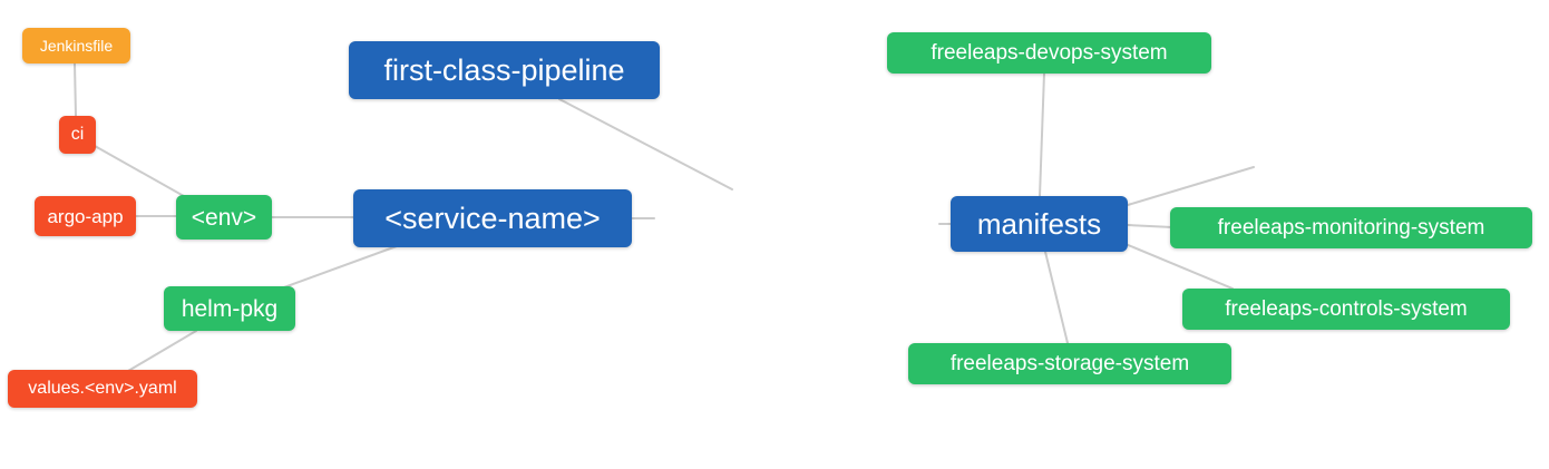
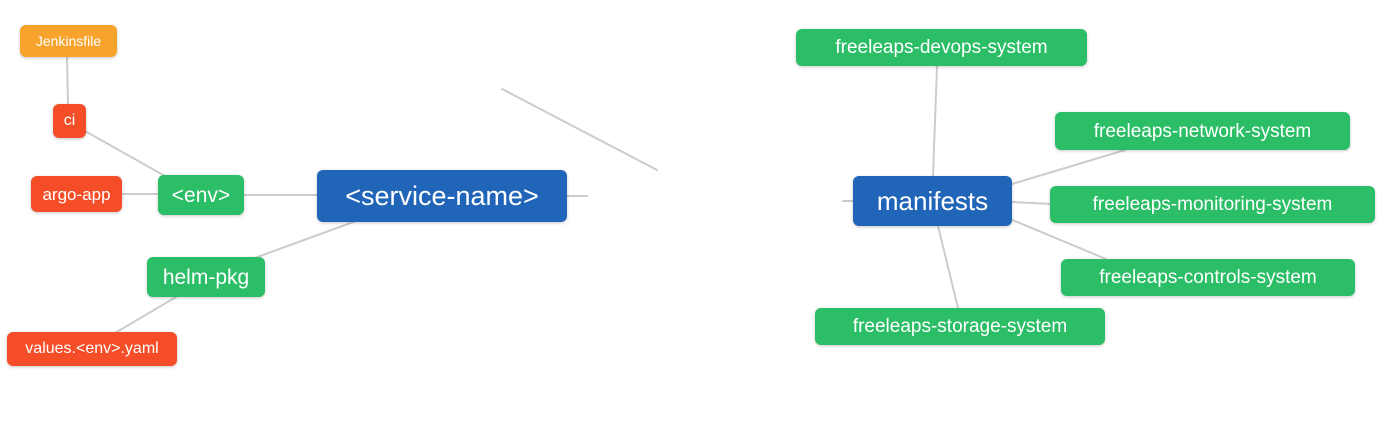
  Jenkinsfile
  ci
  argo-app
  <env>
  helm-pkg
  values.<env>.yaml
- first-class-pipeline
  <service-name>
  manifests
  freeleaps-devops-system
+ freeleaps-network-system
  freeleaps-monitoring-system
  freeleaps-controls-system
  freeleaps-storage-system
